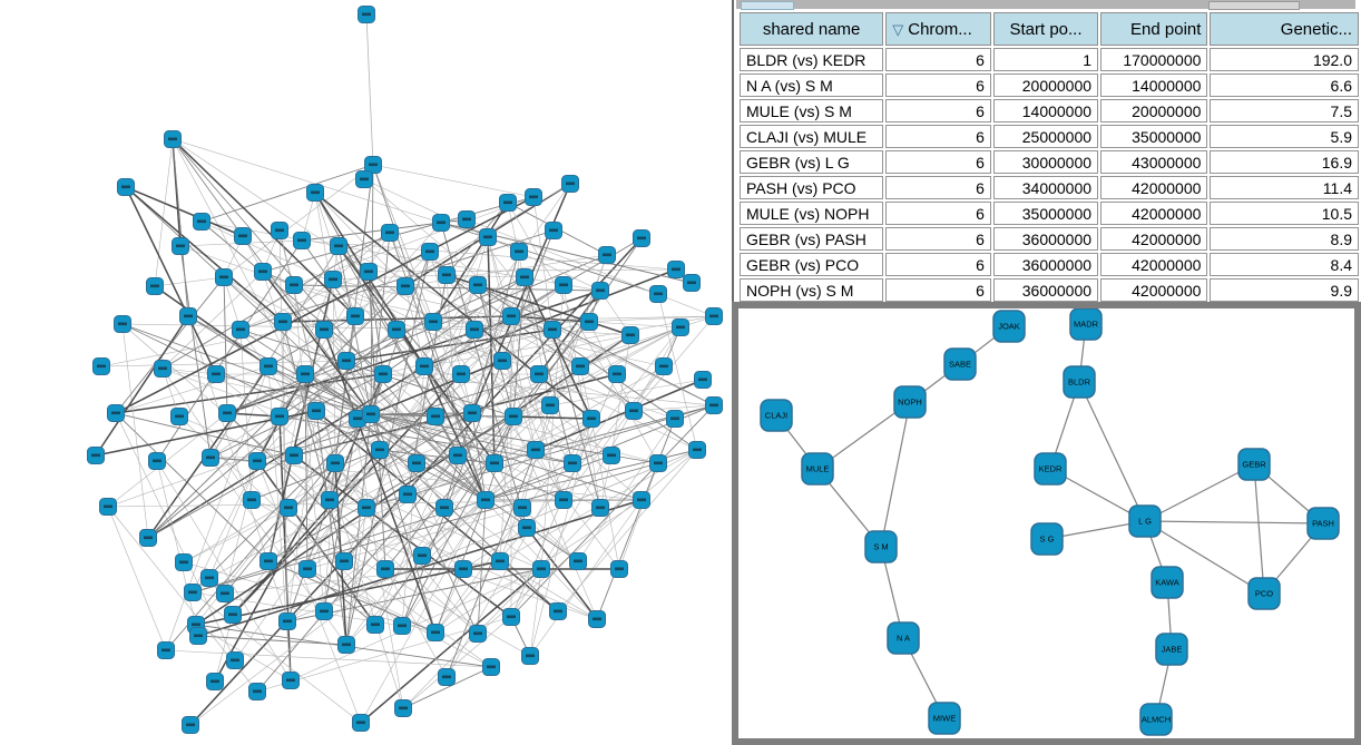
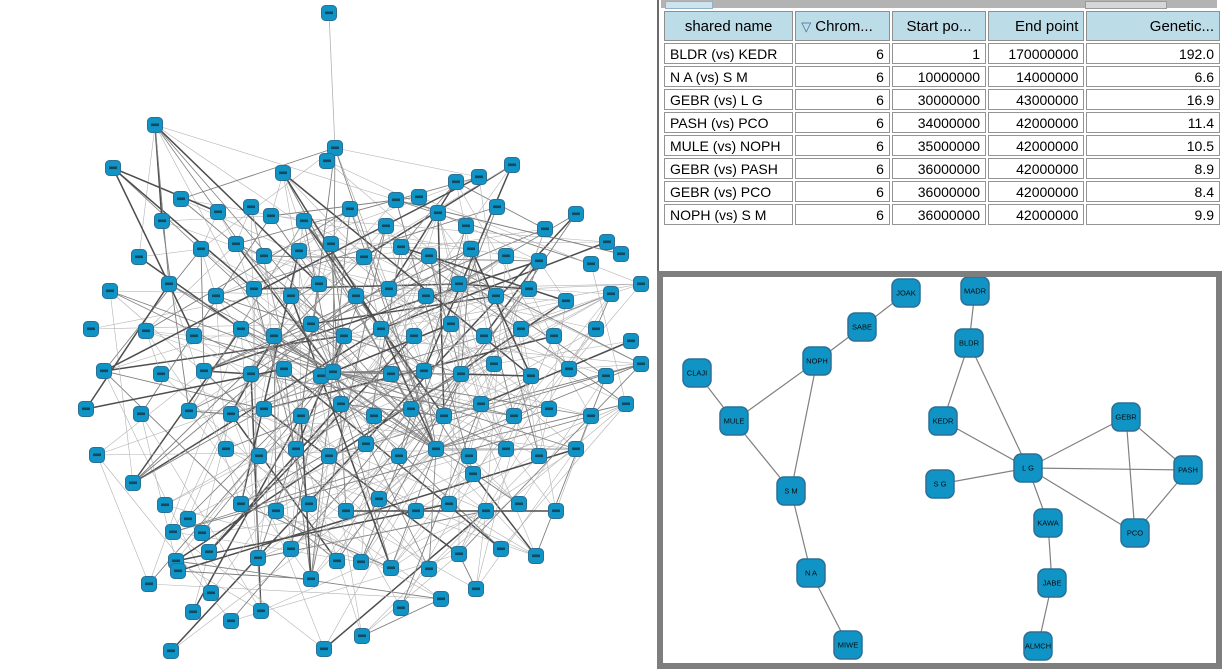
  shared name	▽ Chrom...	Start po...	End point	Genetic...
  BLDR (vs) KEDR	6	1	170000000	192.0
- N A (vs) S M	6	20000000	14000000	6.6
+ N A (vs) S M	6	10000000	14000000	6.6
- MULE (vs) S M	6	14000000	20000000	7.5
- CLAJI (vs) MULE	6	25000000	35000000	5.9
  GEBR (vs) L G	6	30000000	43000000	16.9
  PASH (vs) PCO	6	34000000	42000000	11.4
  MULE (vs) NOPH	6	35000000	42000000	10.5
  GEBR (vs) PASH	6	36000000	42000000	8.9
  GEBR (vs) PCO	6	36000000	42000000	8.4
  NOPH (vs) S M	6	36000000	42000000	9.9
  JOAK
  MADR
  SABE
  BLDR
  NOPH
  CLAJI
  MULE
  KEDR
  GEBR
  L G
  PASH
  S M
  S G
  KAWA
  PCO
  N A
  JABE
  MIWE
  ALMCH
